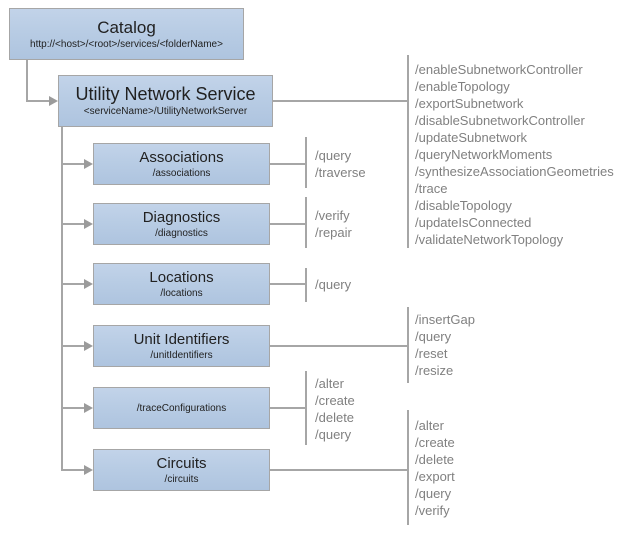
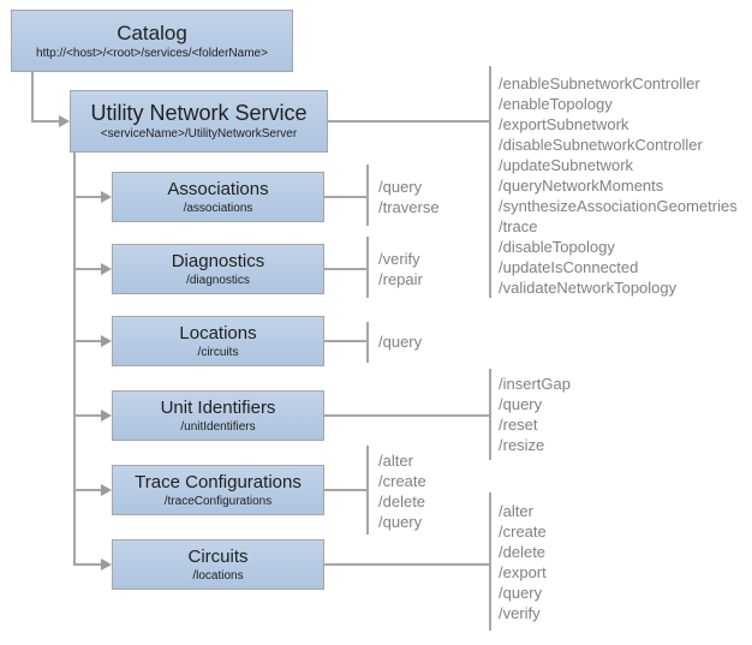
  Catalog
  http://<host>/<root>/services/<folderName>
  Utility Network Service
  <serviceName>/UtilityNetworkServer
  /enableSubnetworkController
  /enableTopology
  /exportSubnetwork
  /disableSubnetworkController
  /updateSubnetwork
  /queryNetworkMoments
  /synthesizeAssociationGeometries
  /trace
  /disableTopology
  /updateIsConnected
  /validateNetworkTopology
  Associations
  /associations
  /query
  /traverse
  Diagnostics
  /diagnostics
  /verify
  /repair
  Locations
- /locations
+ /circuits
  /query
  Unit Identifiers
  /unitIdentifiers
  /insertGap
  /query
  /reset
  /resize
+ Trace Configurations
  /traceConfigurations
  /alter
  /create
  /delete
  /query
  Circuits
- /circuits
+ /locations
  /alter
  /create
  /delete
  /export
  /query
  /verify
